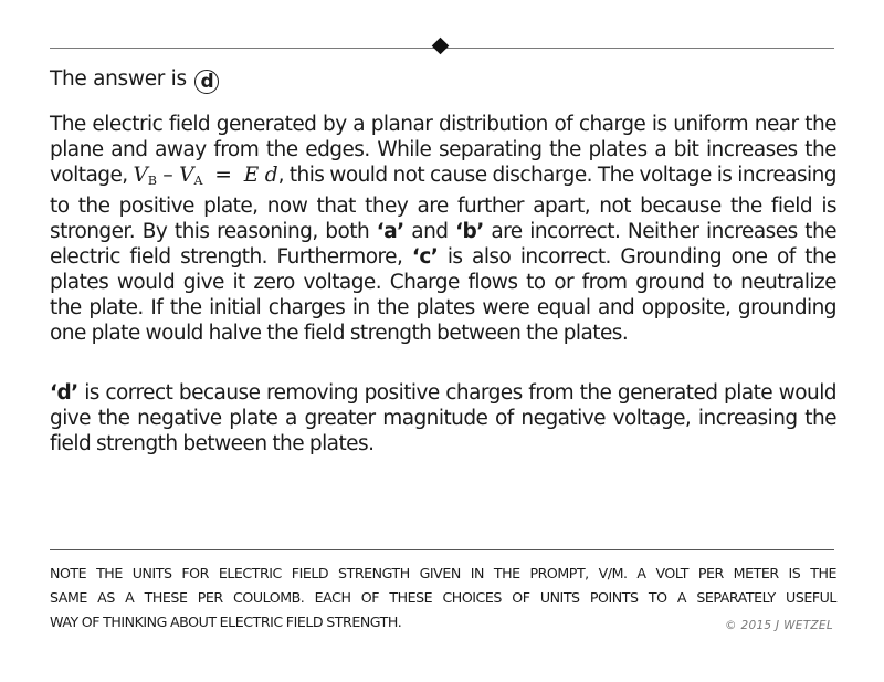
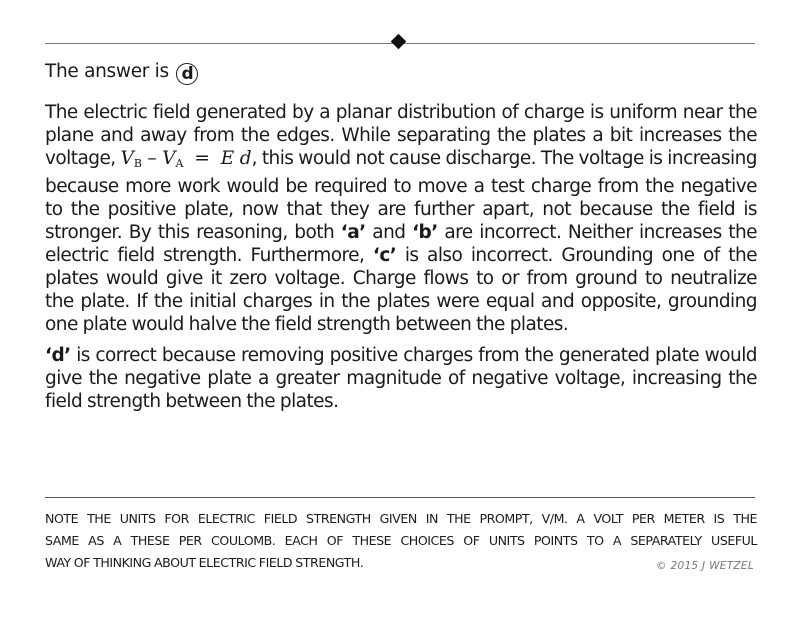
  The answer is d
  The electric field generated by a planar distribution of charge is uniform near the
  plane and away from the edges. While separating the plates a bit increases the
  voltage, VB – VA = E d, this would not cause discharge. The voltage is increasing
+ because more work would be required to move a test charge from the negative
  to the positive plate, now that they are further apart, not because the field is
  stronger. By this reasoning, both ‘a’ and ‘b’ are incorrect. Neither increases the
  electric field strength. Furthermore, ‘c’ is also incorrect. Grounding one of the
  plates would give it zero voltage. Charge flows to or from ground to neutralize
  the plate. If the initial charges in the plates were equal and opposite, grounding
  one plate would halve the field strength between the plates.
  ‘d’ is correct because removing positive charges from the generated plate would
  give the negative plate a greater magnitude of negative voltage, increasing the
  field strength between the plates.
  NOTE THE UNITS FOR ELECTRIC FIELD STRENGTH GIVEN IN THE PROMPT, V/M. A VOLT PER METER IS THE
  SAME AS A THESE PER COULOMB. EACH OF THESE CHOICES OF UNITS POINTS TO A SEPARATELY USEFUL
  WAY OF THINKING ABOUT ELECTRIC FIELD STRENGTH.
  © 2015 J WETZEL
